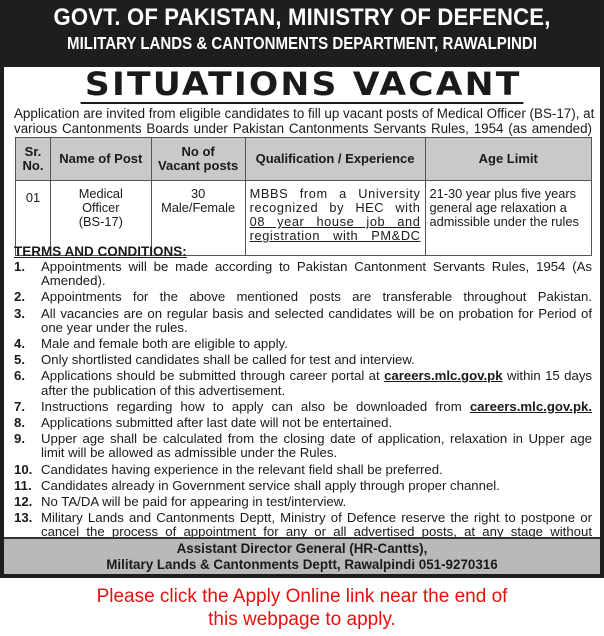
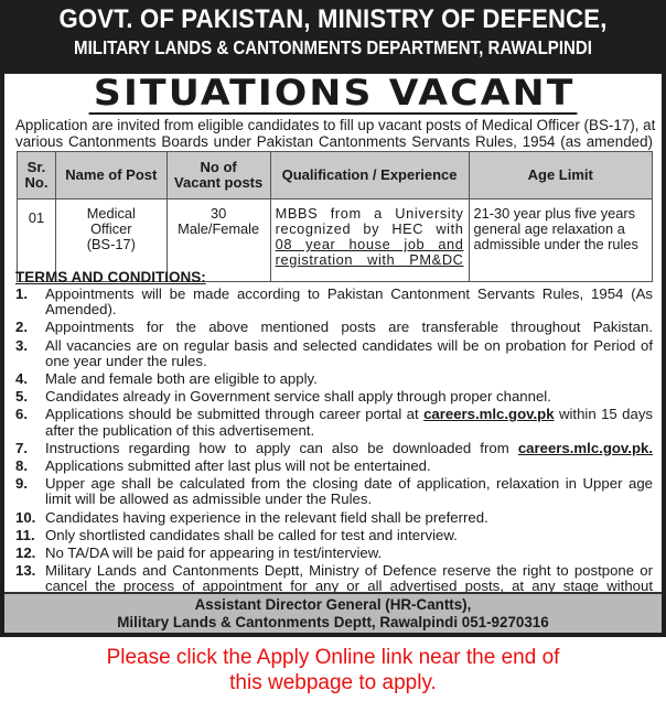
  GOVT. OF PAKISTAN, MINISTRY OF DEFENCE,
  MILITARY LANDS & CANTONMENTS DEPARTMENT, RAWALPINDI
  SITUATIONS VACANT
  Application are invited from eligible candidates to fill up vacant posts of Medical Officer (BS-17), at
  various Cantonments Boards under Pakistan Cantonments Servants Rules, 1954 (as amended)
  Sr.No.	Name of Post	No ofVacant posts	Qualification / Experience	Age Limit
  01	Medical Officer (BS-17)	30 Male/Female	MBBS from a University recognized by HEC with 08 year house job and registration with PM&DC	21-30 year plus five years general age relaxation a admissible under the rules
  TERMS AND CONDITIONS:
  1.
  Appointments will be made according to Pakistan Cantonment Servants Rules, 1954 (As Amended).
  2.
  Appointments for the above mentioned posts are transferable throughout Pakistan.
  3.
  All vacancies are on regular basis and selected candidates will be on probation for Period of one year under the rules.
  4.
  Male and female both are eligible to apply.
  5.
- Only shortlisted candidates shall be called for test and interview.
+ Candidates already in Government service shall apply through proper channel.
  6.
  Applications should be submitted through career portal at careers.mlc.gov.pk within 15 days after the publication of this advertisement.
  7.
  Instructions regarding how to apply can also be downloaded from careers.mlc.gov.pk.
  8.
- Applications submitted after last date will not be entertained.
+ Applications submitted after last plus will not be entertained.
  9.
  Upper age shall be calculated from the closing date of application, relaxation in Upper age limit will be allowed as admissible under the Rules.
  10.
  Candidates having experience in the relevant field shall be preferred.
  11.
- Candidates already in Government service shall apply through proper channel.
+ Only shortlisted candidates shall be called for test and interview.
  12.
  No TA/DA will be paid for appearing in test/interview.
  13.
  Military Lands and Cantonments Deptt, Ministry of Defence reserve the right to postpone or cancel the process of appointment for any or all advertised posts, at any stage without
  Assistant Director General (HR-Cantts),
  Military Lands & Cantonments Deptt, Rawalpindi 051-9270316
  Please click the Apply Online link near the end of
  this webpage to apply.
